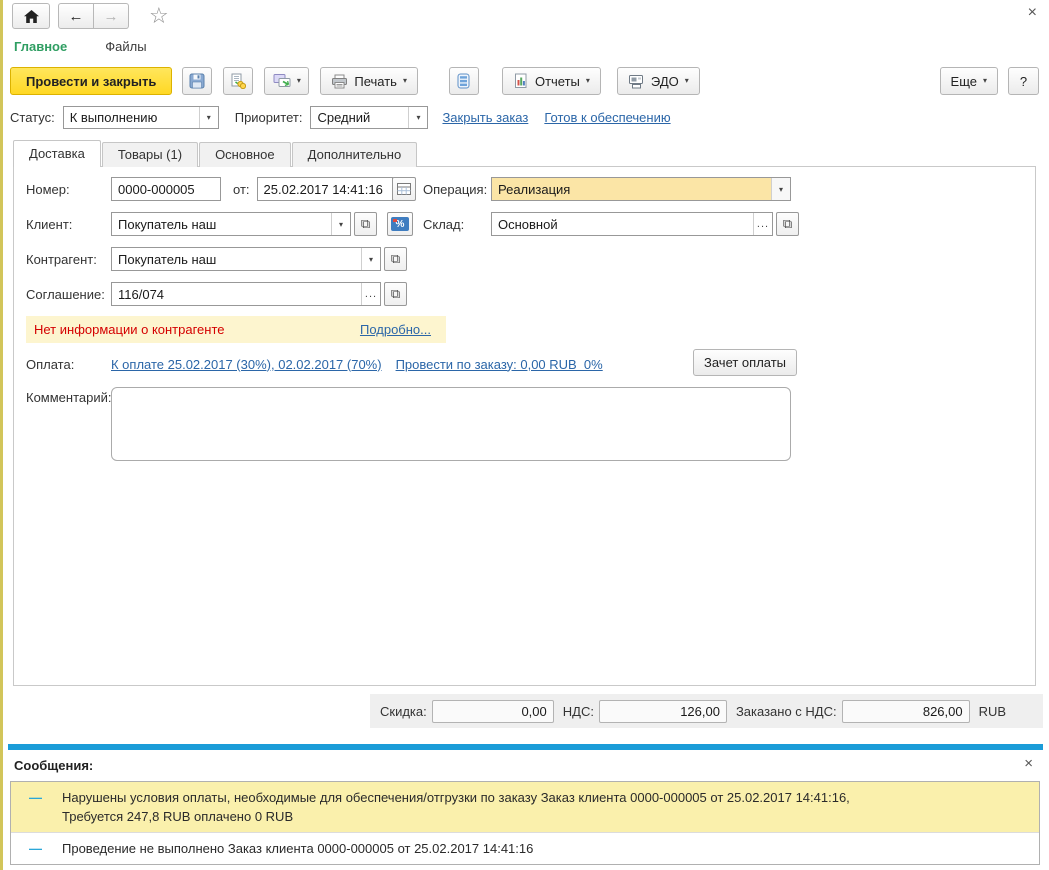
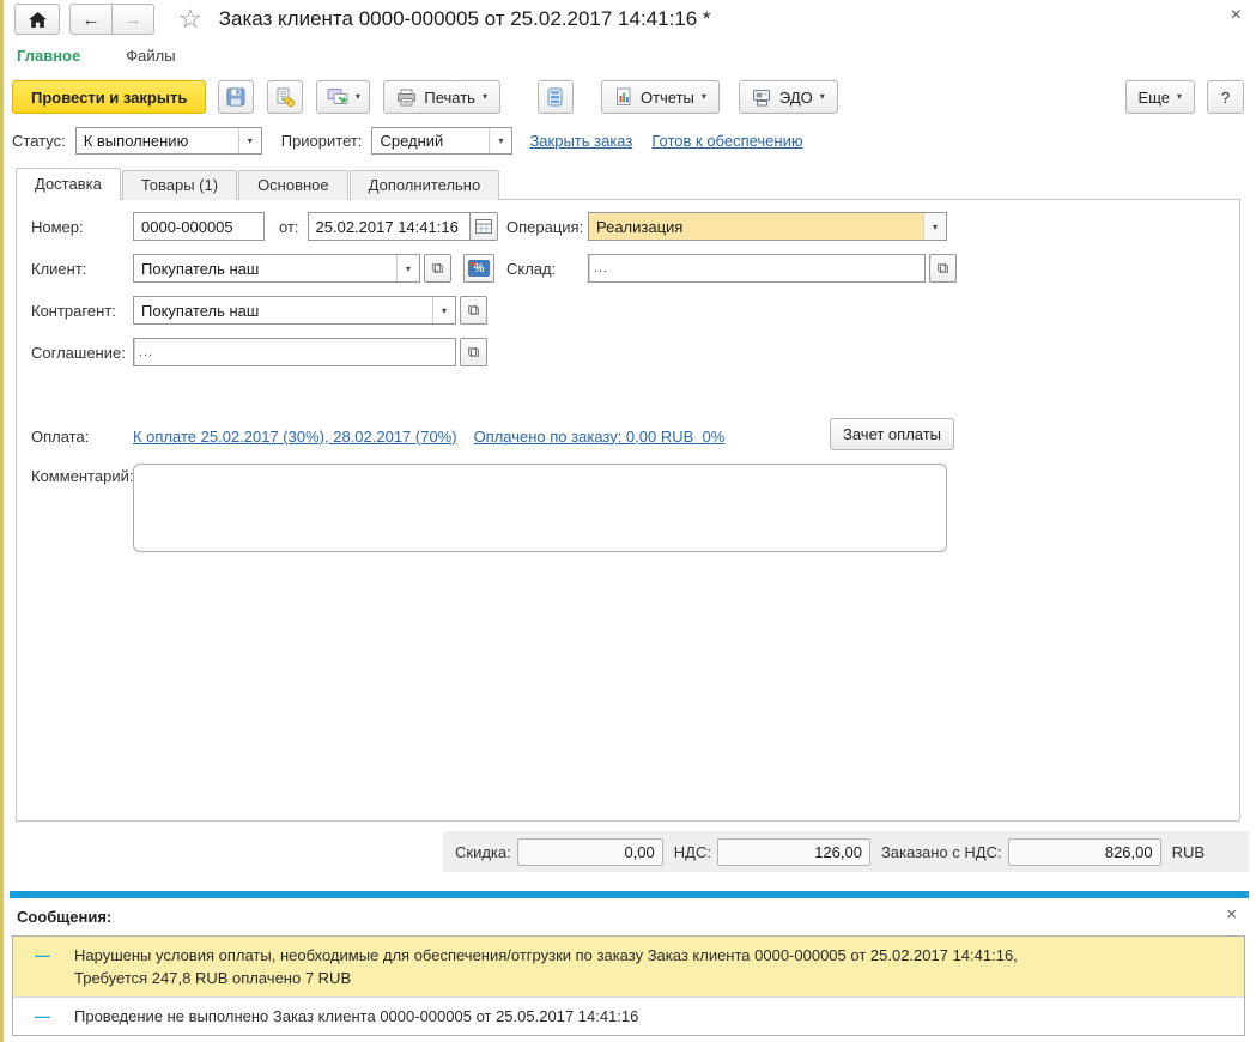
  ←
  →
  ☆
+ Заказ клиента 0000-000005 от 25.02.2017 14:41:16 *
  ×
  Главное
  Файлы
  Провести и закрыть
  ▾
  Печать
  ▾
  Отчеты
  ▾
  ЭДО
  ▾
  Еще
  ▾
  ?
  Статус:
  К выполнению
  ▾
  Приоритет:
  Средний
  ▾
  Закрыть заказ
  Готов к обеспечению
  Доставка
  Товары (1)
  Основное
  Дополнительно
  Номер:
  0000-000005
  от:
  25.02.2017 14:41:16
  Операция:
  Реализация
  ▾
  Клиент:
  Покупатель наш
  ▾
  ⧉
  %
  Склад:
- Основной
  ...
  ⧉
  Контрагент:
  Покупатель наш
  ▾
  ⧉
  Соглашение:
- 116/074
  ...
  ⧉
- Нет информации о контрагенте
- Подробно...
  Оплата:
- К оплате 25.02.2017 (30%), 02.02.2017 (70%)
+ К оплате 25.02.2017 (30%), 28.02.2017 (70%)
- Провести по заказу: 0,00 RUB 0%
+ Оплачено по заказу: 0,00 RUB 0%
  Зачет оплаты
  Комментарий:
  Скидка:
  0,00
  НДС:
  126,00
  Заказано с НДС:
  826,00
  RUB
  Сообщения:
  ×
  —
  Нарушены условия оплаты, необходимые для обеспечения/отгрузки по заказу Заказ клиента 0000-000005 от 25.02.2017 14:41:16,
- Требуется 247,8 RUB оплачено 0 RUB
+ Требуется 247,8 RUB оплачено 7 RUB
  —
- Проведение не выполнено Заказ клиента 0000-000005 от 25.02.2017 14:41:16
+ Проведение не выполнено Заказ клиента 0000-000005 от 25.05.2017 14:41:16
